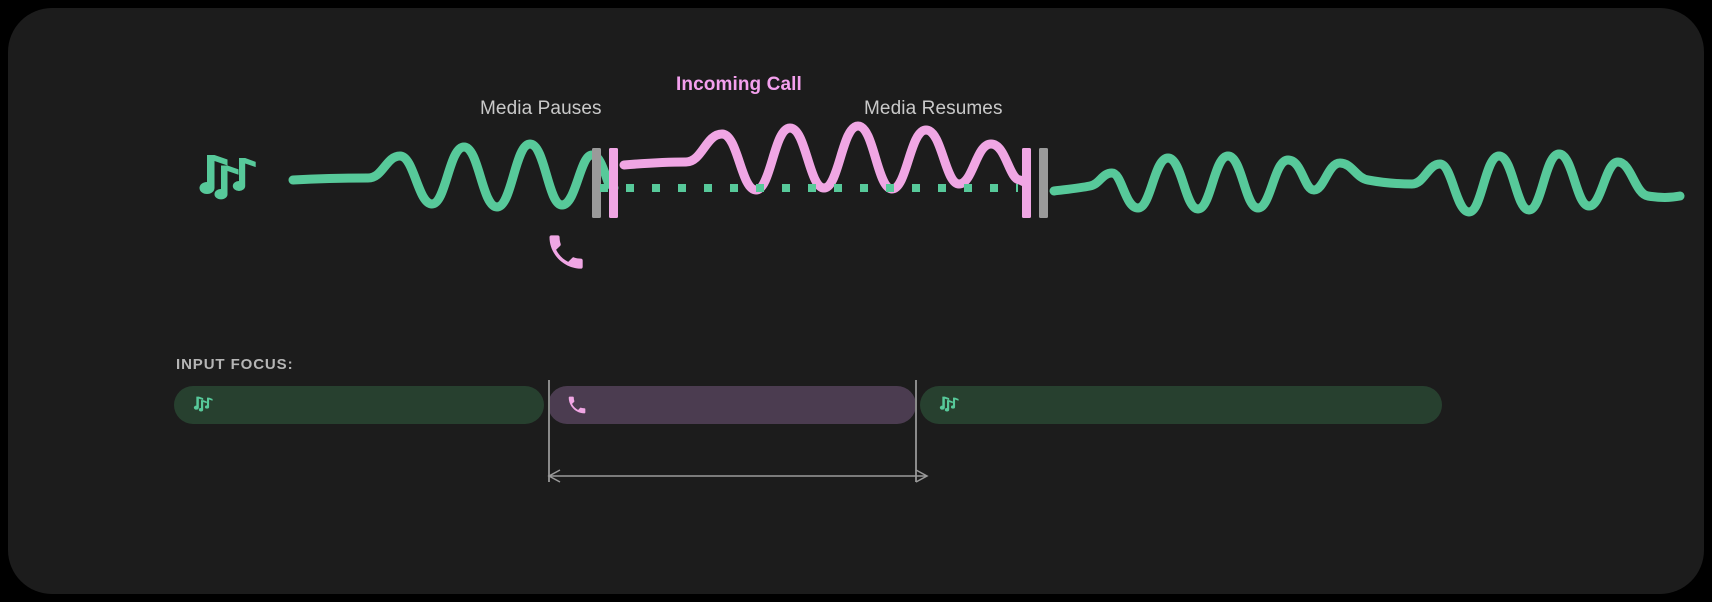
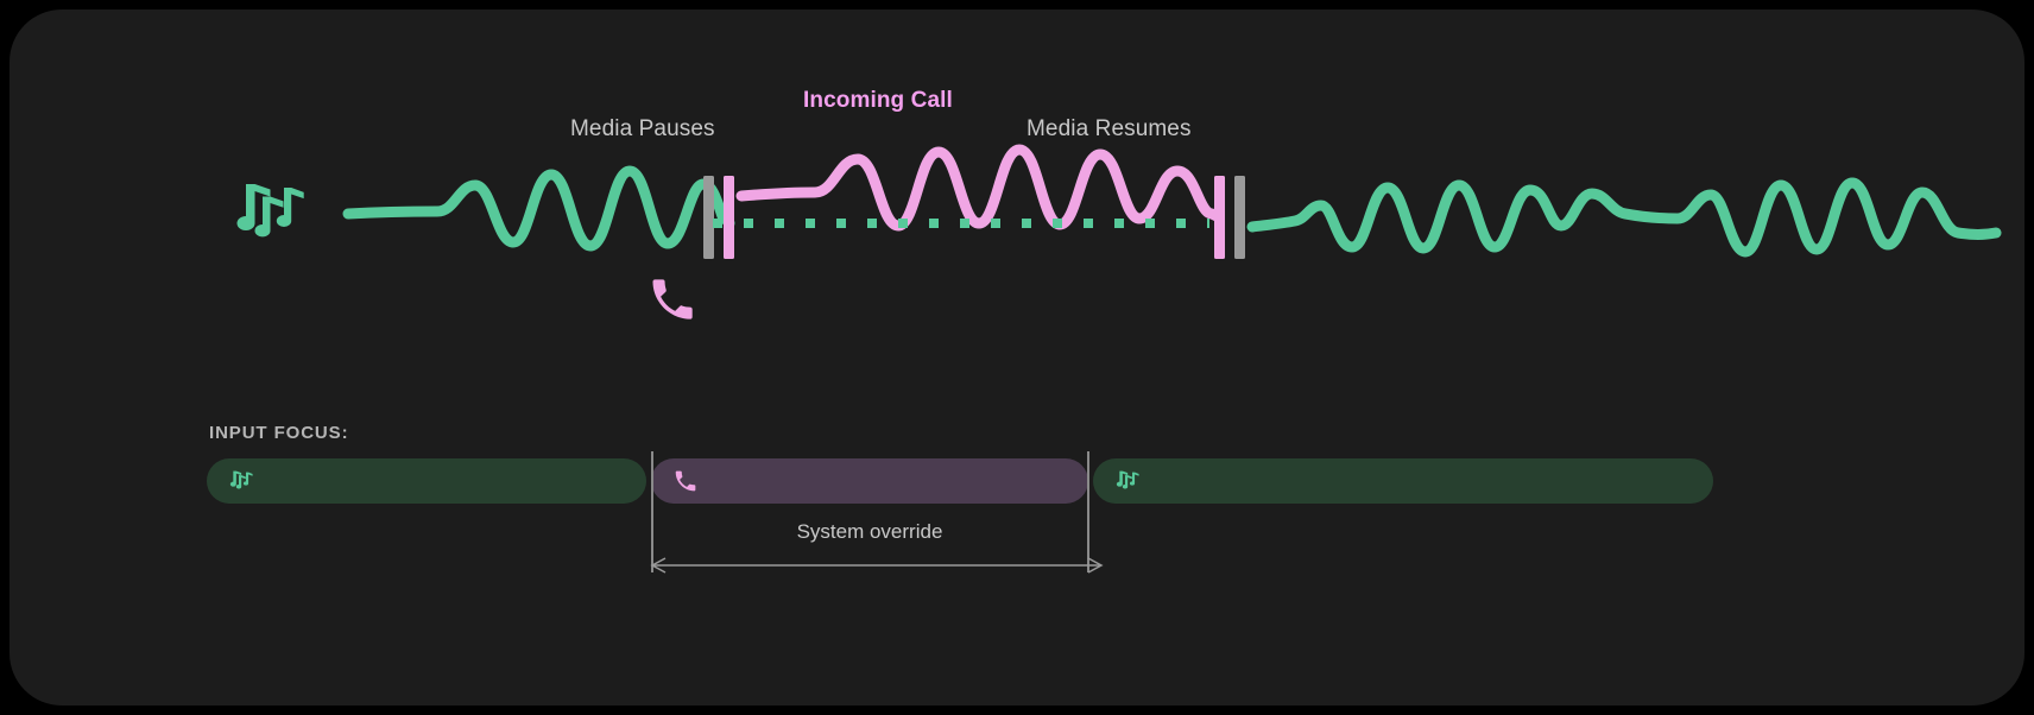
  Media Pauses
  Incoming Call
  Media Resumes
  INPUT FOCUS:
+ System override
